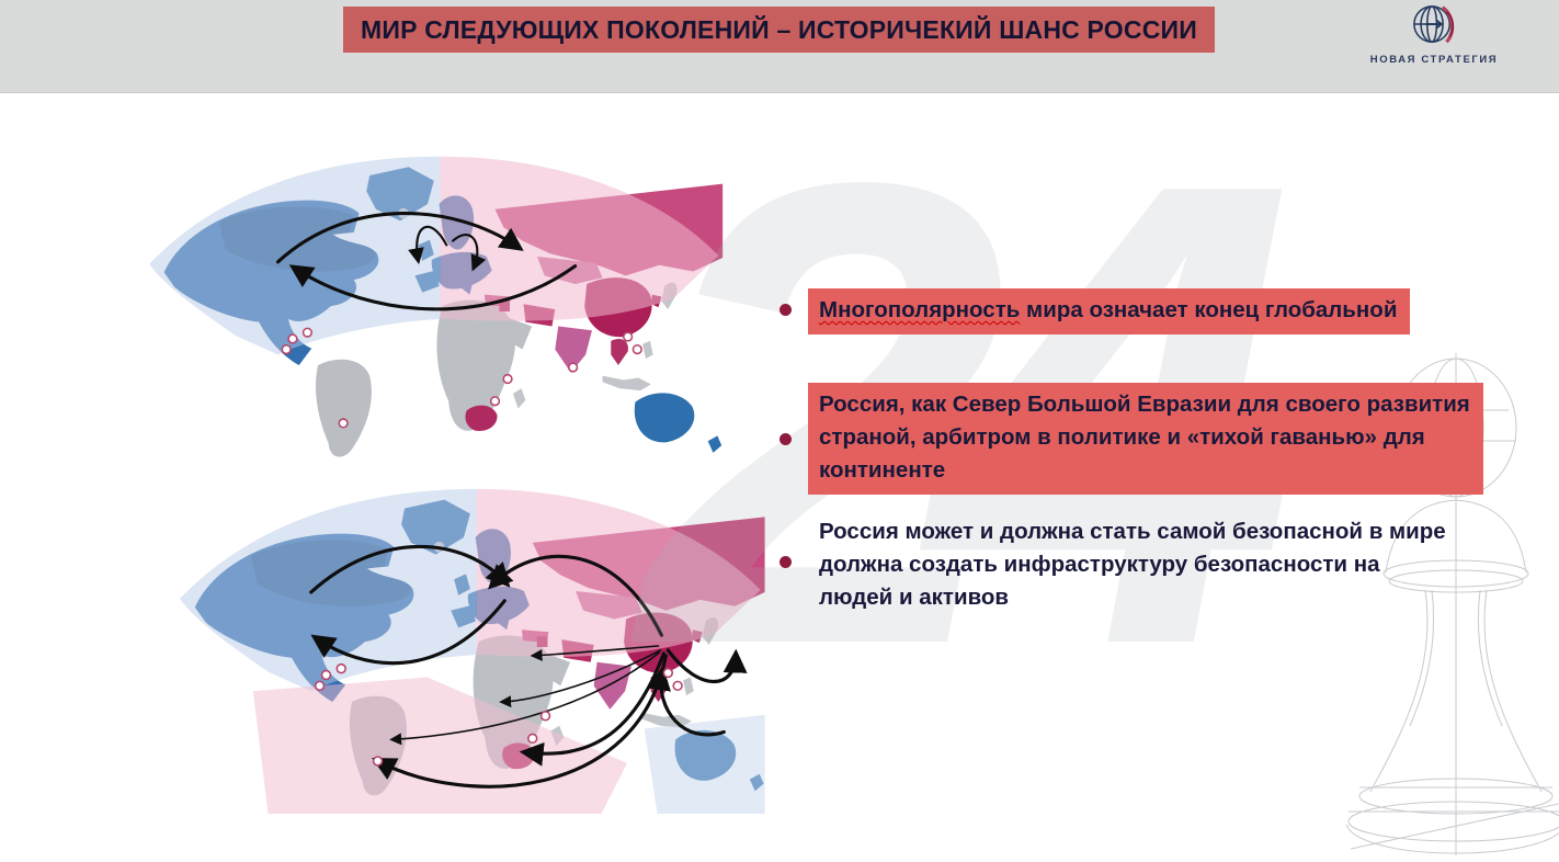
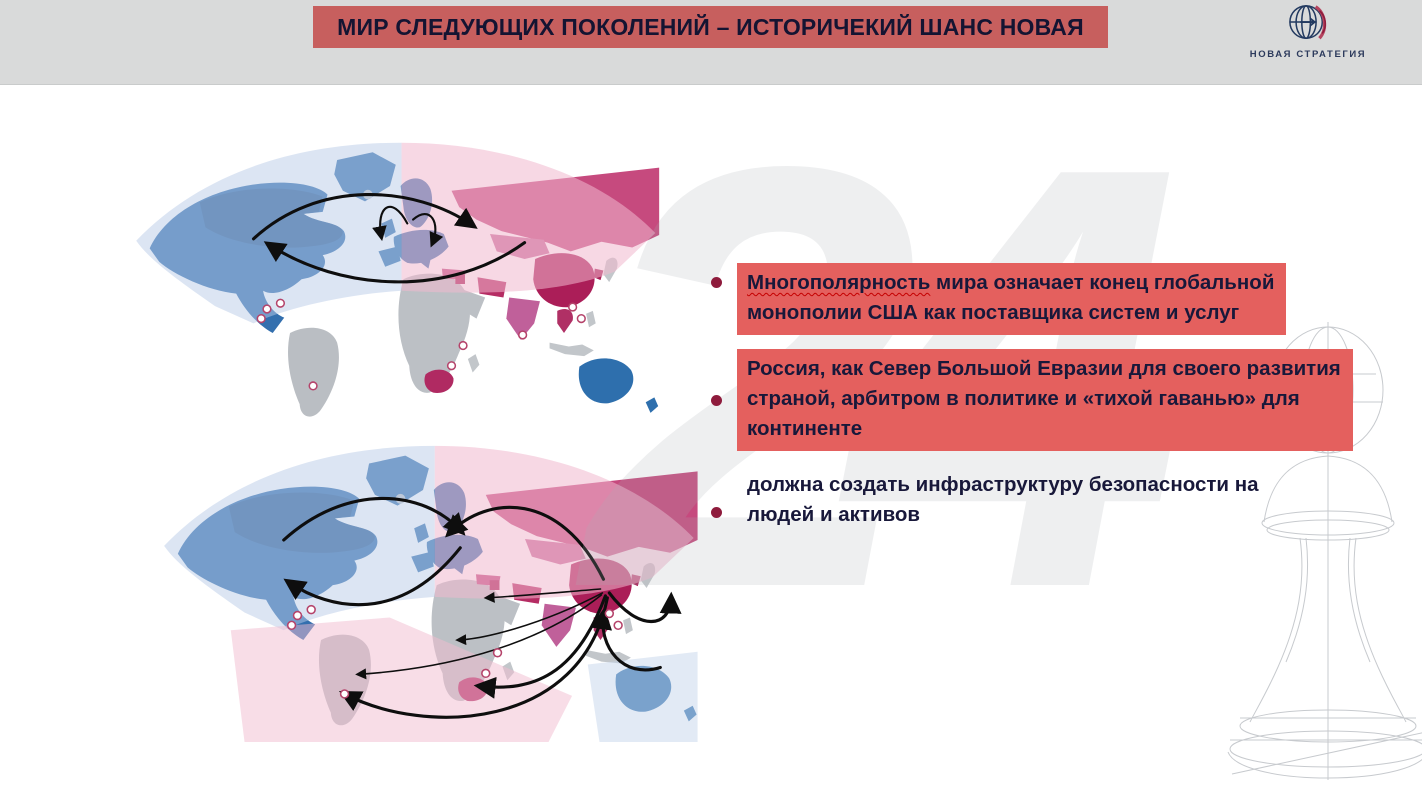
- МИР СЛЕДУЮЩИХ ПОКОЛЕНИЙ – ИСТОРИЧЕКИЙ ШАНС РОССИИ
+ МИР СЛЕДУЮЩИХ ПОКОЛЕНИЙ – ИСТОРИЧЕКИЙ ШАНС НОВАЯ
  НОВАЯ СТРАТЕГИЯ
  Многополярность мира означает конец глобальной
+ монополии США как поставщика систем и услуг
  Россия, как Север Большой Евразии для своего развития
  страной, арбитром в политике и «тихой гаванью» для
  континенте
- Россия может и должна стать самой безопасной в мире
  должна создать инфраструктуру безопасности на
  людей и активов
